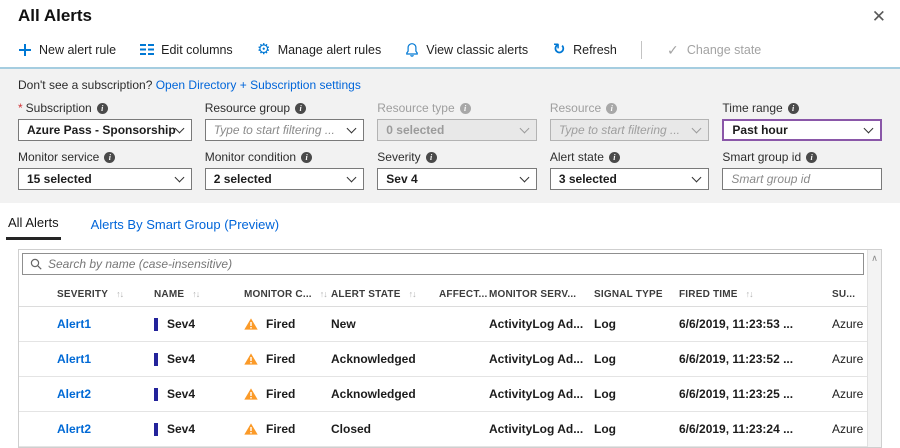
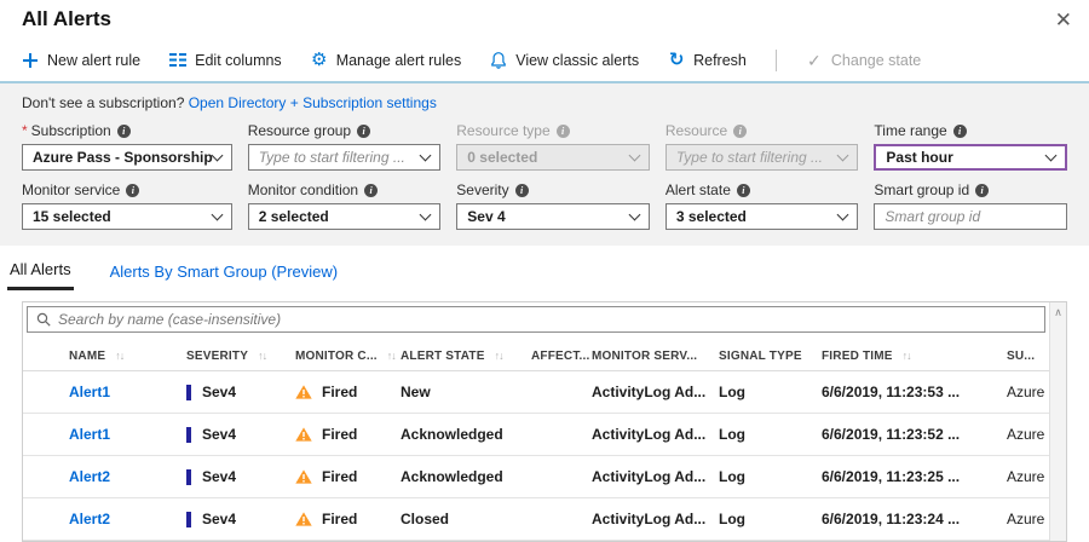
  All Alerts
  ✕
  New alert rule
  Edit columns
  ⚙
  Manage alert rules
  View classic alerts
  ↻
  Refresh
  ✓
  Change state
  Don't see a subscription? Open Directory + Subscription settings
  *
  Subscription
  i
  Azure Pass - Sponsorship
  Resource group
  i
  Type to start filtering ...
  Resource type
  i
  0 selected
  Resource
  i
  Type to start filtering ...
  Time range
  i
  Past hour
  Monitor service
  i
  15 selected
  Monitor condition
  i
  2 selected
  Severity
  i
  Sev 4
  Alert state
  i
  3 selected
  Smart group id
  i
  Smart group id
  All Alerts
  Alerts By Smart Group (Preview)
  Search by name (case-insensitive)
- SEVERITY
+ NAME
  ↑↓
- NAME
+ SEVERITY
  ↑↓
  MONITOR C...
  ↑↓
  ALERT STATE
  ↑↓
  AFFECT...
  MONITOR SERV...
  SIGNAL TYPE
  FIRED TIME
  ↑↓
  SU...
  Alert1
  Sev4
  Fired
  New
  ActivityLog Ad...
  Log
  6/6/2019, 11:23:53 ...
  Alert1
  Sev4
  Fired
  Acknowledged
  ActivityLog Ad...
  Log
  6/6/2019, 11:23:52 ...
  Alert2
  Sev4
  Fired
  Acknowledged
  ActivityLog Ad...
  Log
  6/6/2019, 11:23:25 ...
  Alert2
  Sev4
  Fired
  Closed
  ActivityLog Ad...
  Log
  6/6/2019, 11:23:24 ...
  ∧
